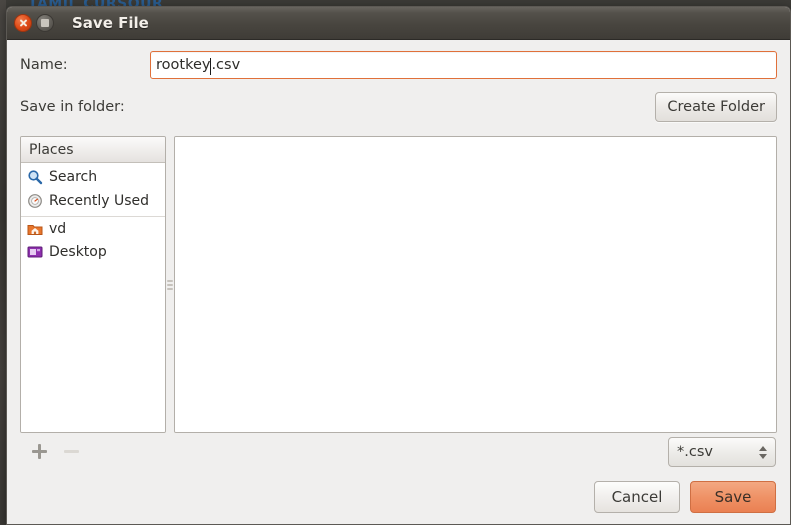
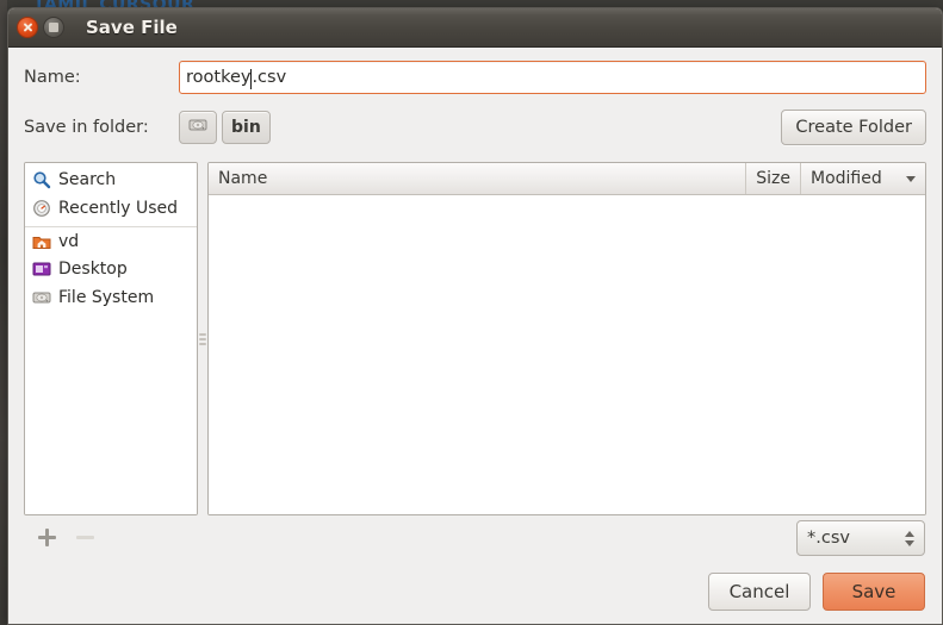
  TAMIL CURSOUR
  Save File
  Name:
  rootkey
  .csv
  Save in folder:
+ bin
  Create Folder
- Places
  Search
  Recently Used
  vd
  Desktop
+ File System
+ Name
+ Size
+ Modified
  *.csv
  Cancel
  Save
